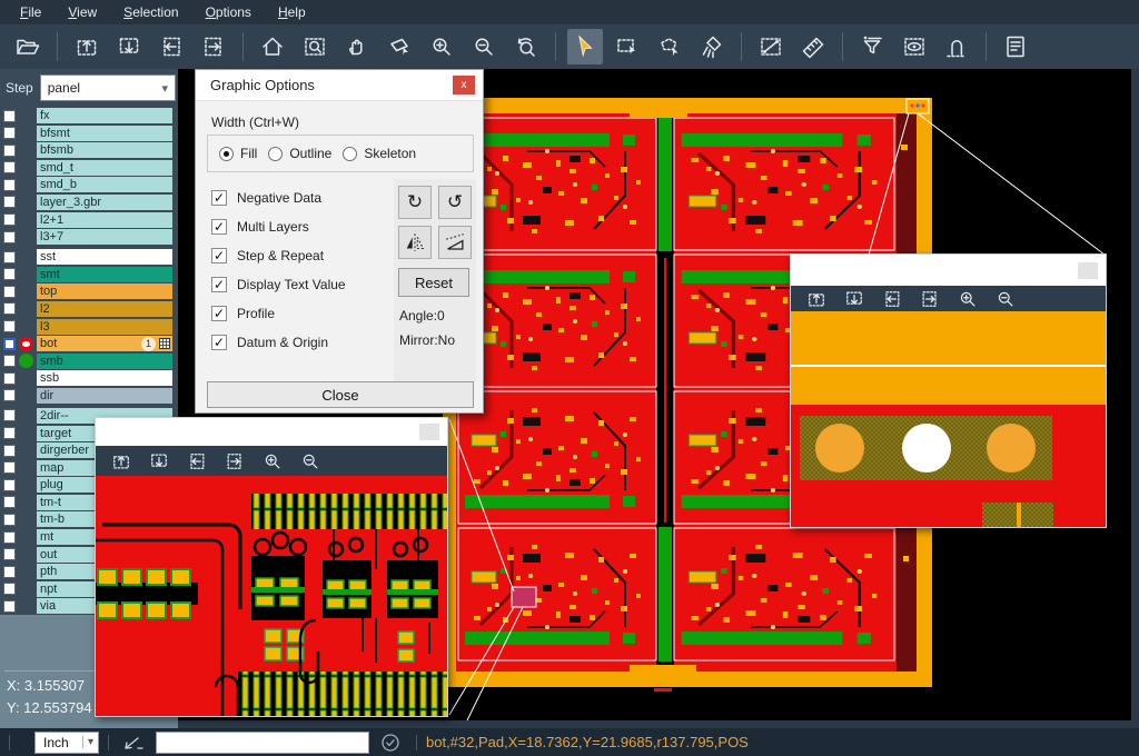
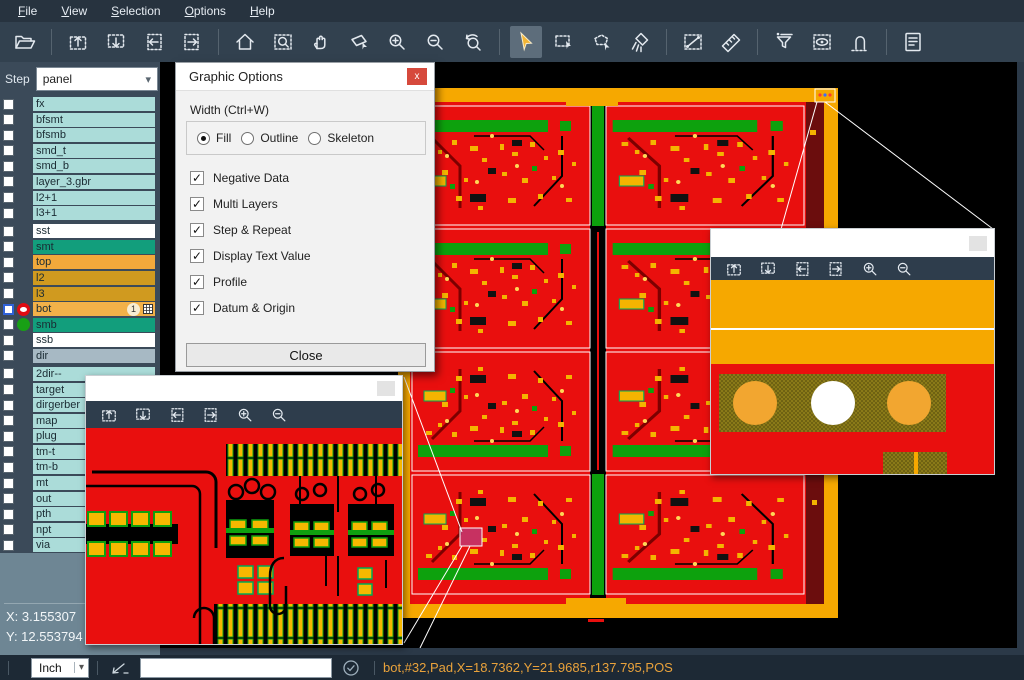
  File
  View
  Selection
  Options
  Help
  Step
  panel
  ▾
  fx
  bfsmt
  bfsmb
  smd_t
  smd_b
  layer_3.gbr
  l2+1
- l3+7
+ l3+1
  sst
  smt
  top
  l2
  l3
  bot
  1
  smb
  ssb
  dir
  2dir--
  target
  dirgerber
  map
  plug
  tm-t
  tm-b
  mt
  out
  pth
  npt
  via
  X: 3.155307
  Y: 12.553794
  Graphic Options
  x
  Width (Ctrl+W)
  Fill
  Outline
  Skeleton
  ✓
  Negative Data
  ✓
  Multi Layers
  ✓
  Step & Repeat
  ✓
  Display Text Value
  ✓
  Profile
  ✓
  Datum & Origin
- ↻
- ↺
- Reset
- Angle:0
- Mirror:No
  Close
  Inch
  ▾
  bot,#32,Pad,X=18.7362,Y=21.9685,r137.795,POS
